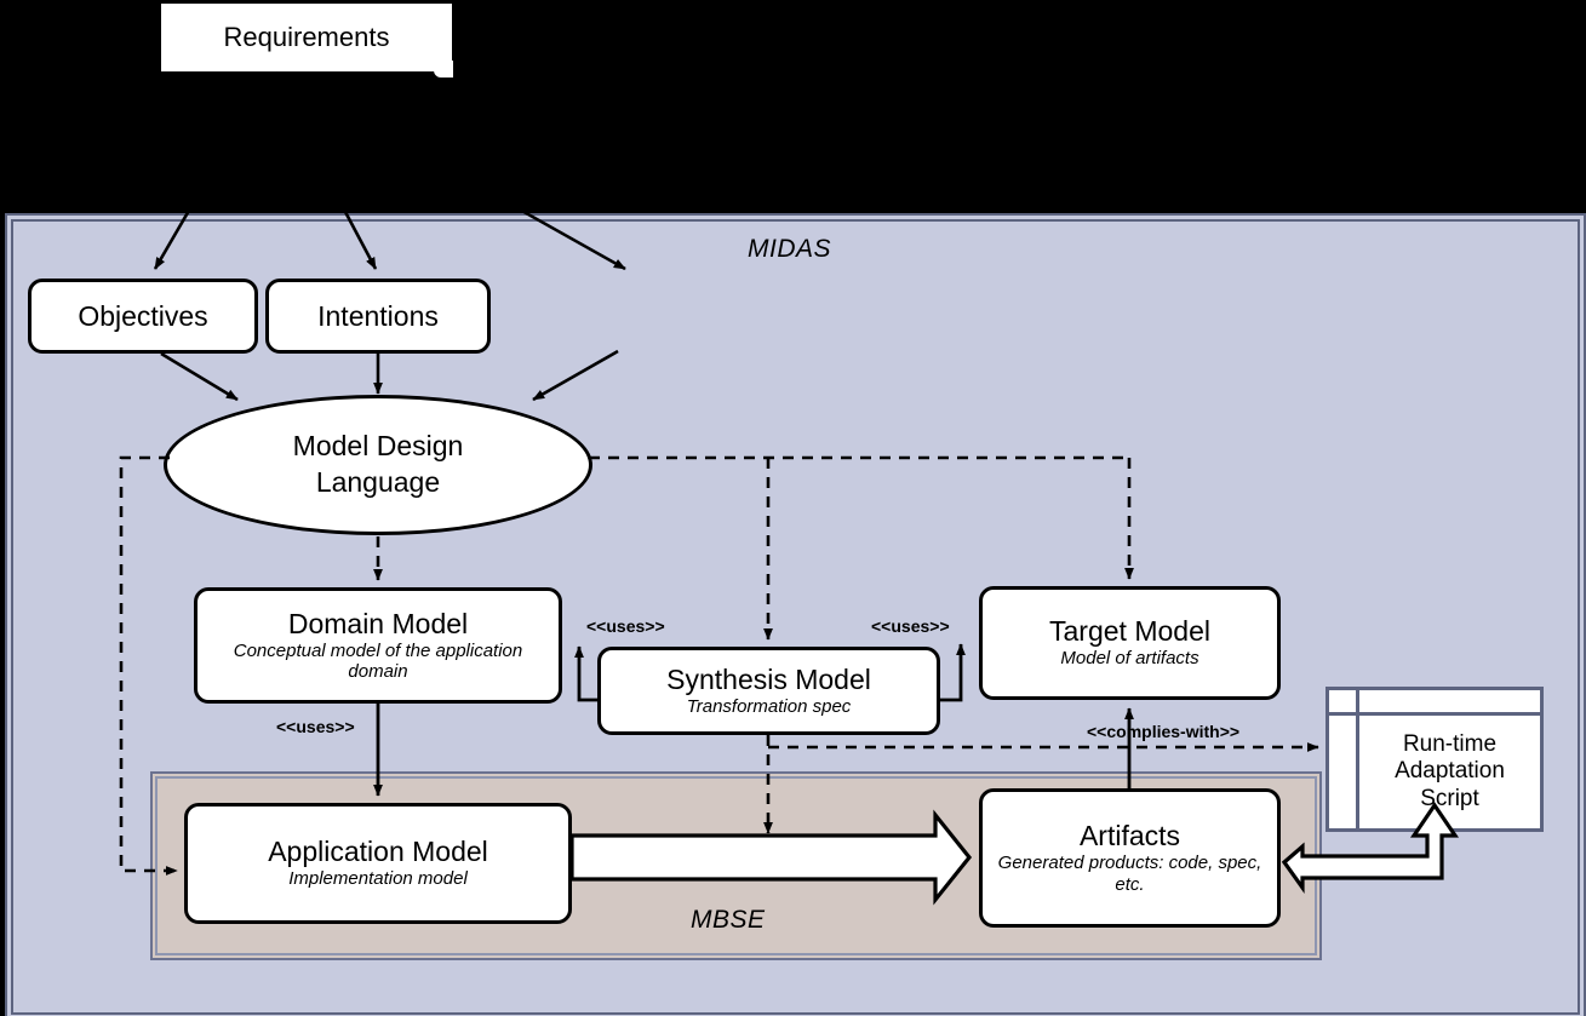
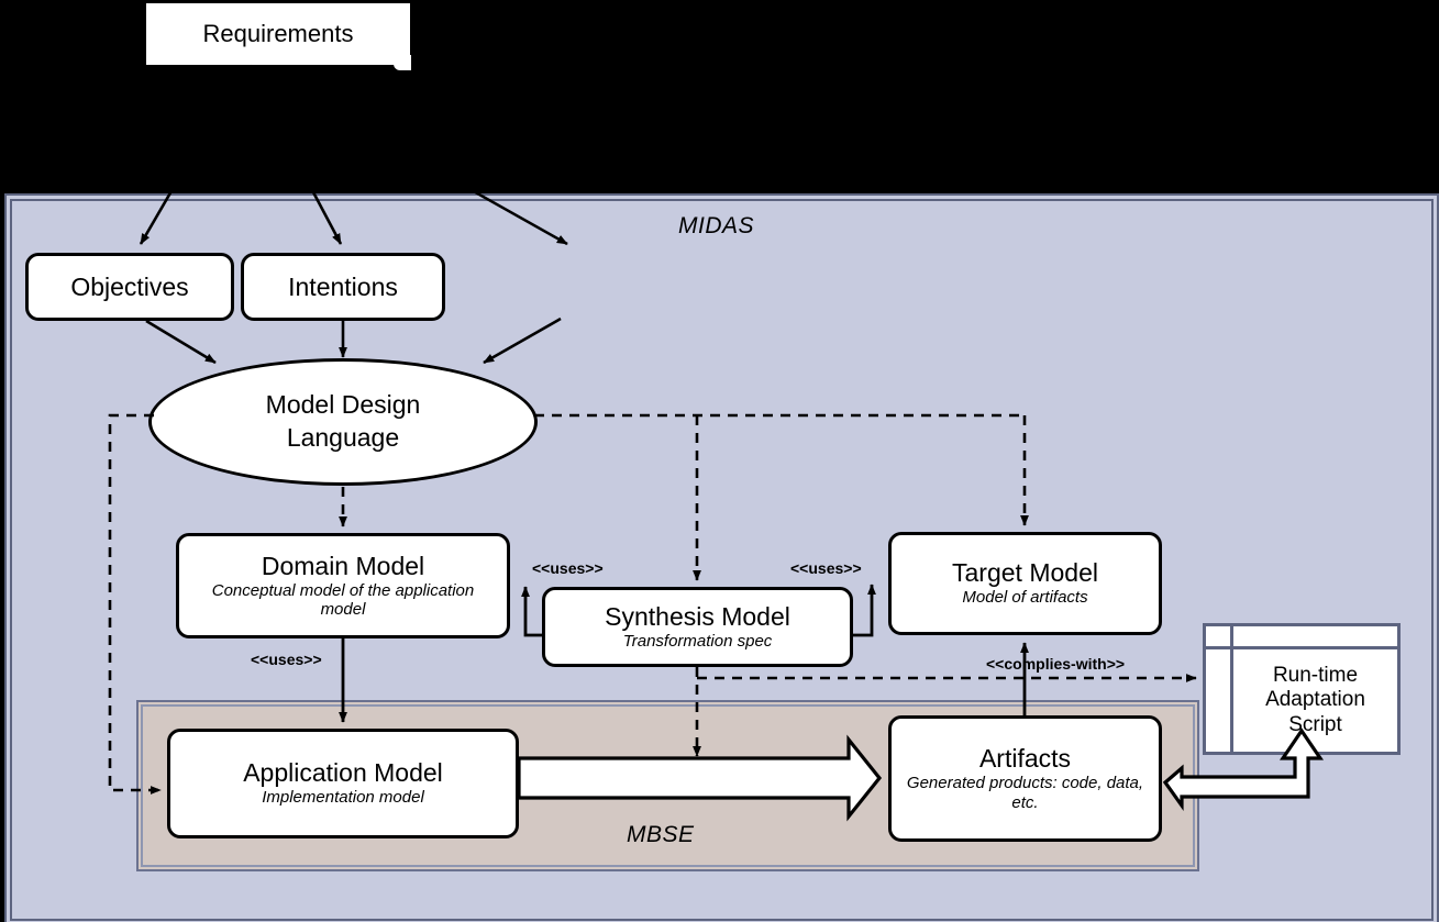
  MIDAS
  MBSE
  Requirements
  Objectives
  Intentions
  Model Design
  Language
  Domain Model
- Conceptual model of the application domain
+ Conceptual model of the application model
  Synthesis Model
  Transformation spec
  Target Model
  Model of artifacts
  Application Model
  Implementation model
  Artifacts
- Generated products: code, spec, etc.
+ Generated products: code, data, etc.
  Run-time
  Adaptation
  Script
  <<uses>>
  <<uses>>
  <<uses>>
  <<complies-with>>
